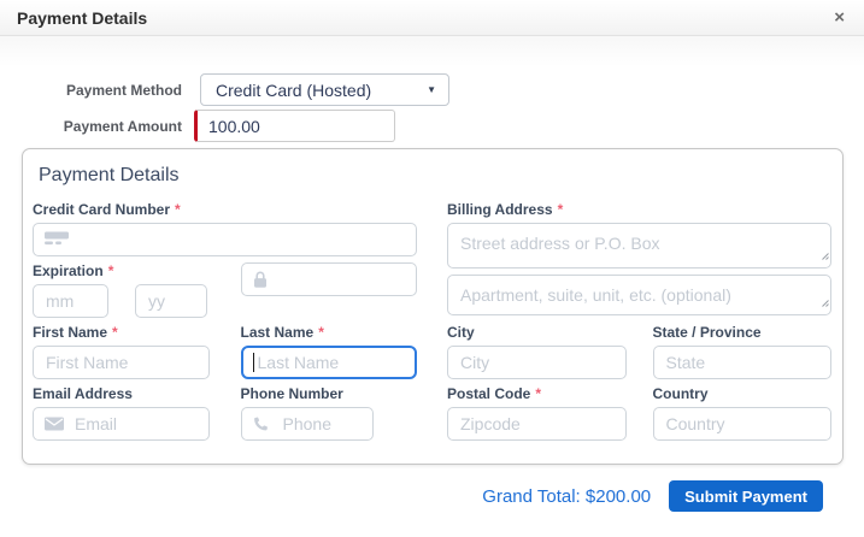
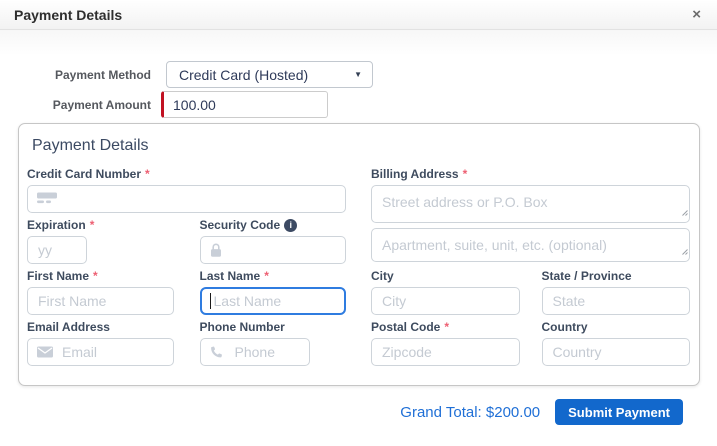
  Payment Details
  ×
  Payment Method
  Credit Card (Hosted)
  ▼
  Payment Amount
  100.00
  Payment Details
  Credit Card Number
  *
  Expiration
  *
- mm
  yy
+ Security Code
+ i
  First Name
  *
  First Name
  Last Name
  *
  Last Name
  Email Address
  Email
  Phone Number
  Phone
  Billing Address
  *
  Street address or P.O. Box
  Apartment, suite, unit, etc. (optional)
  City
  City
  State / Province
  State
  Postal Code
  *
  Zipcode
  Country
  Country
  Grand Total: $200.00
  Submit Payment
